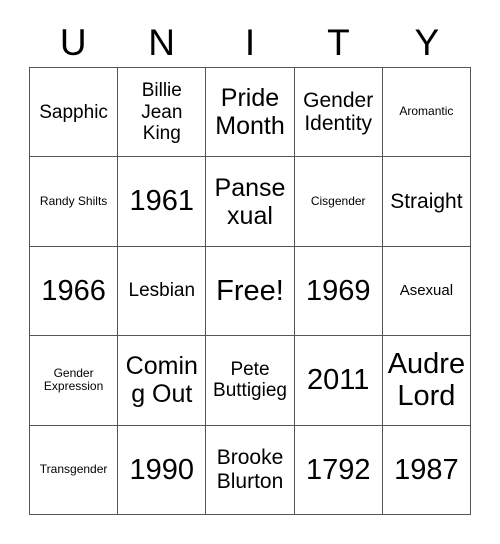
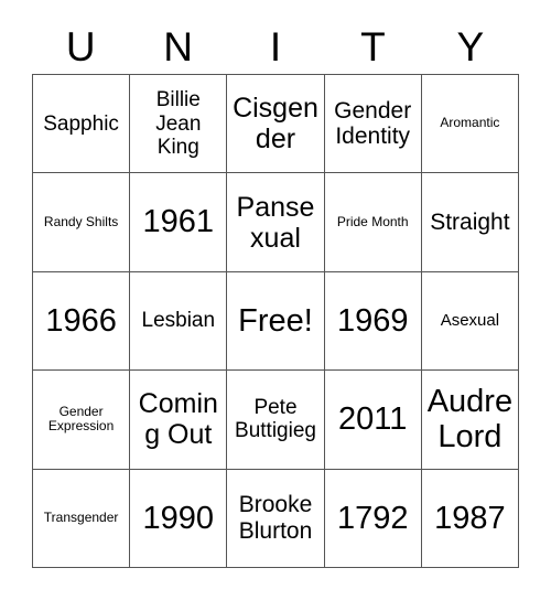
  U
  N
  I
  T
  Y
  Sapphic
  Billie Jean King
- Pride Month
+ Cisgender
  Gender Identity
  Aromantic
  Randy Shilts
  1961
  Pansexual
- Cisgender
+ Pride Month
  Straight
  1966
  Lesbian
  Free!
  1969
  Asexual
  Gender Expression
  Coming Out
  Pete Buttigieg
  2011
  Audre Lord
  Transgender
  1990
  Brooke Blurton
  1792
  1987
